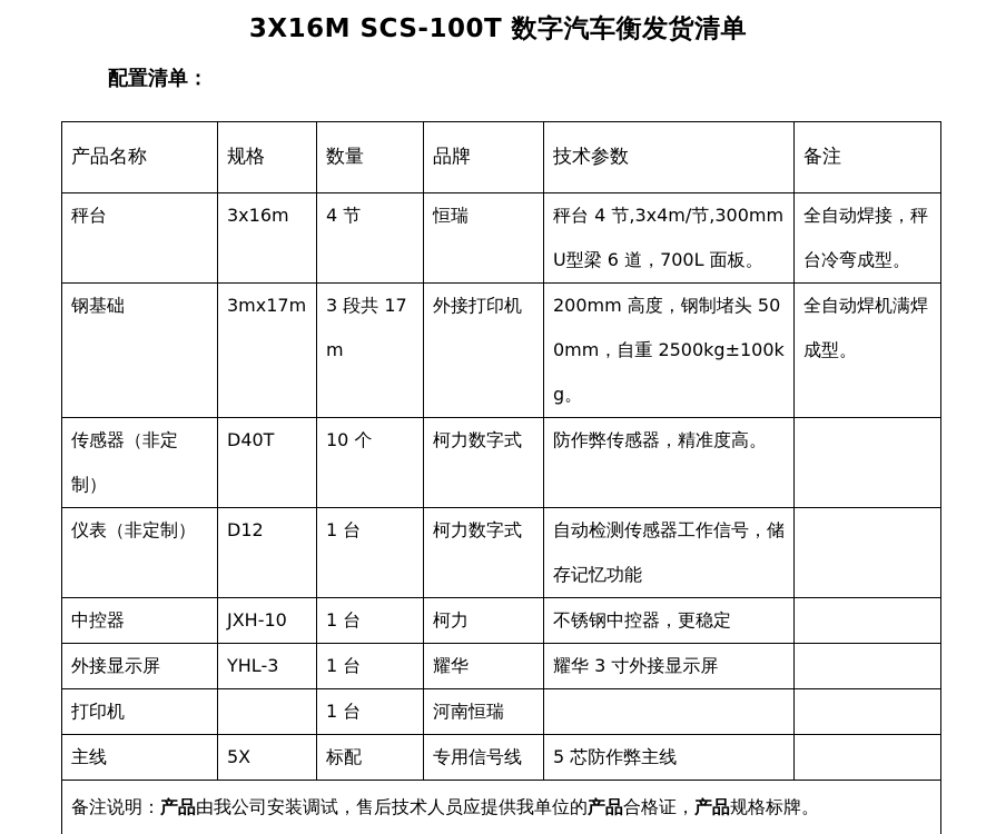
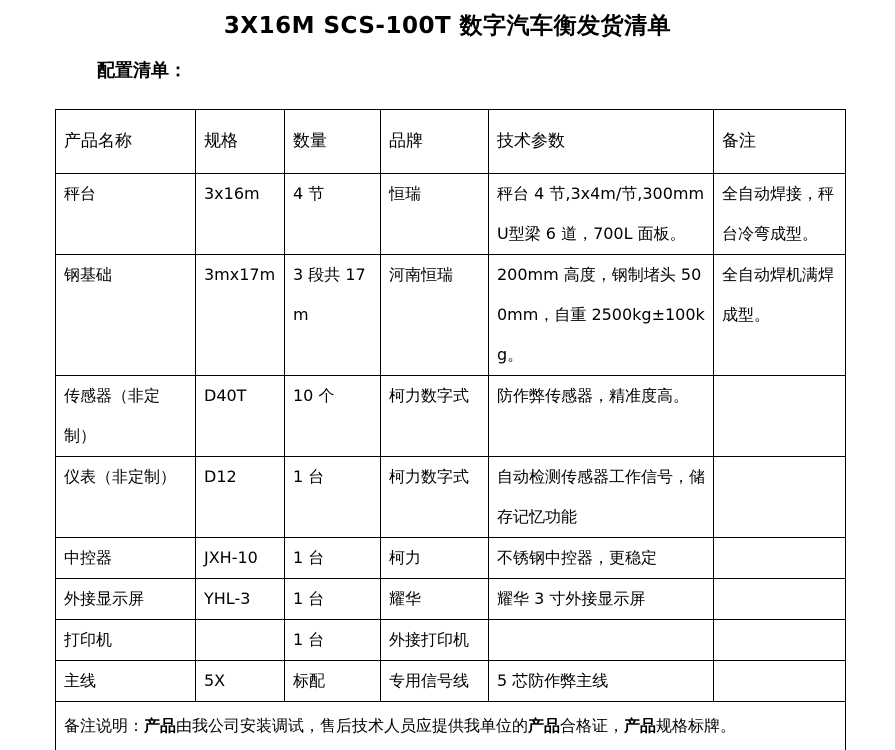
  3X16M SCS-100T 数字汽车衡发货清单
  配置清单：
  产品名称	规格	数量	品牌	技术参数	备注
  秤台	3x16m	4 节	恒瑞	秤台 4 节,3x4m/节,300mmU型梁 6 道，700L 面板。	全自动焊接，秤台冷弯成型。
- 钢基础	3mx17m	3 段共 17m	外接打印机	200mm 高度，钢制堵头 500mm，自重 2500kg±100kg。	全自动焊机满焊成型。
+ 钢基础	3mx17m	3 段共 17m	河南恒瑞	200mm 高度，钢制堵头 500mm，自重 2500kg±100kg。	全自动焊机满焊成型。
  传感器（非定制）	D40T	10 个	柯力数字式	防作弊传感器，精准度高。
  仪表（非定制）	D12	1 台	柯力数字式	自动检测传感器工作信号，储存记忆功能
  中控器	JXH-10	1 台	柯力	不锈钢中控器，更稳定
  外接显示屏	YHL-3	1 台	耀华	耀华 3 寸外接显示屏
- 打印机		1 台	河南恒瑞
+ 打印机		1 台	外接打印机
  主线	5X	标配	专用信号线	5 芯防作弊主线
  备注说明：产品由我公司安装调试，售后技术人员应提供我单位的产品合格证，产品规格标牌。
